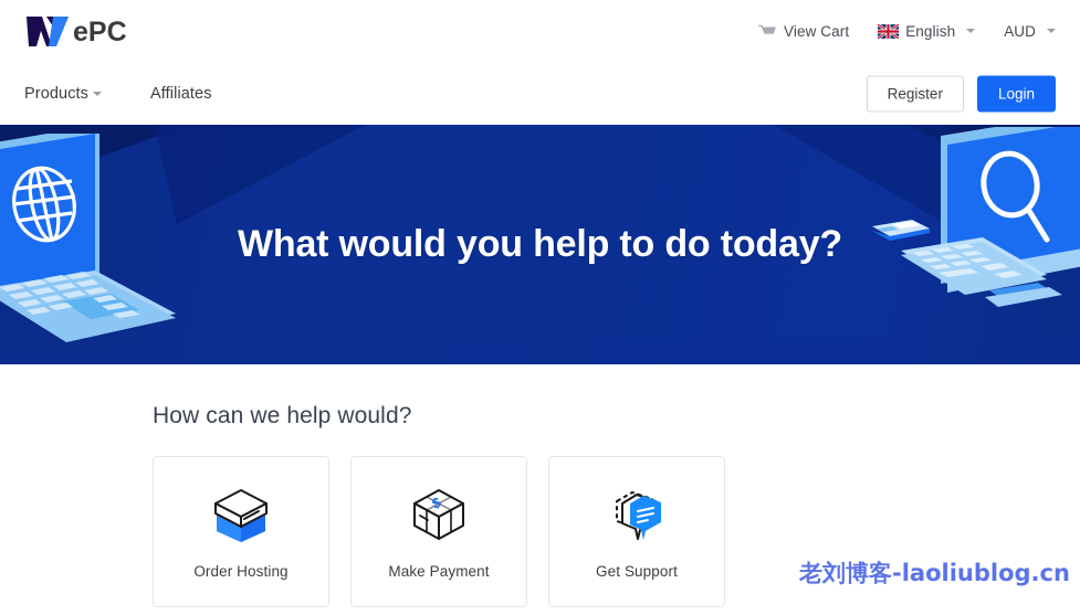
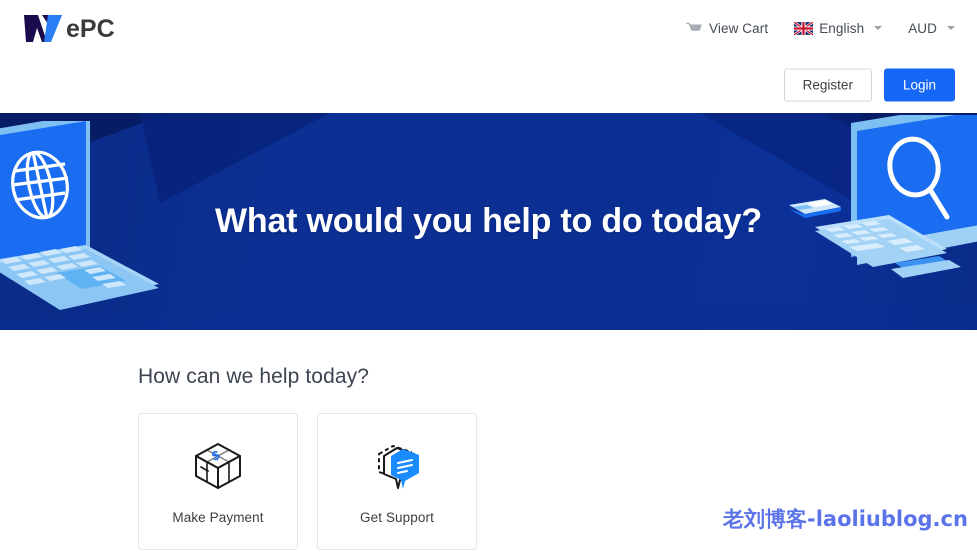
  ePC
  View Cart
  English
  AUD
- Products
- Affiliates
  Register
  Login
  What would you help to do today?
- How can we help would?
+ How can we help today?
- Order Hosting
  Make Payment
  Get Support
  老刘博客-laoliublog.cn
